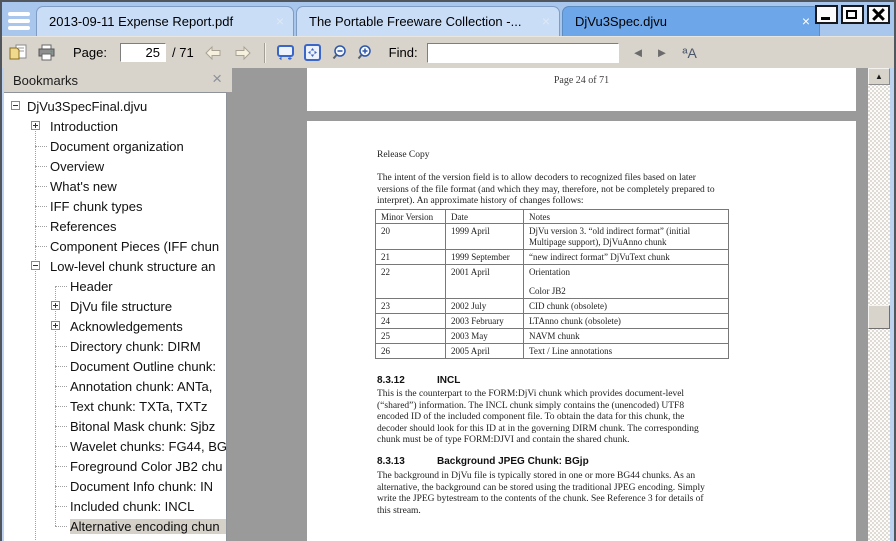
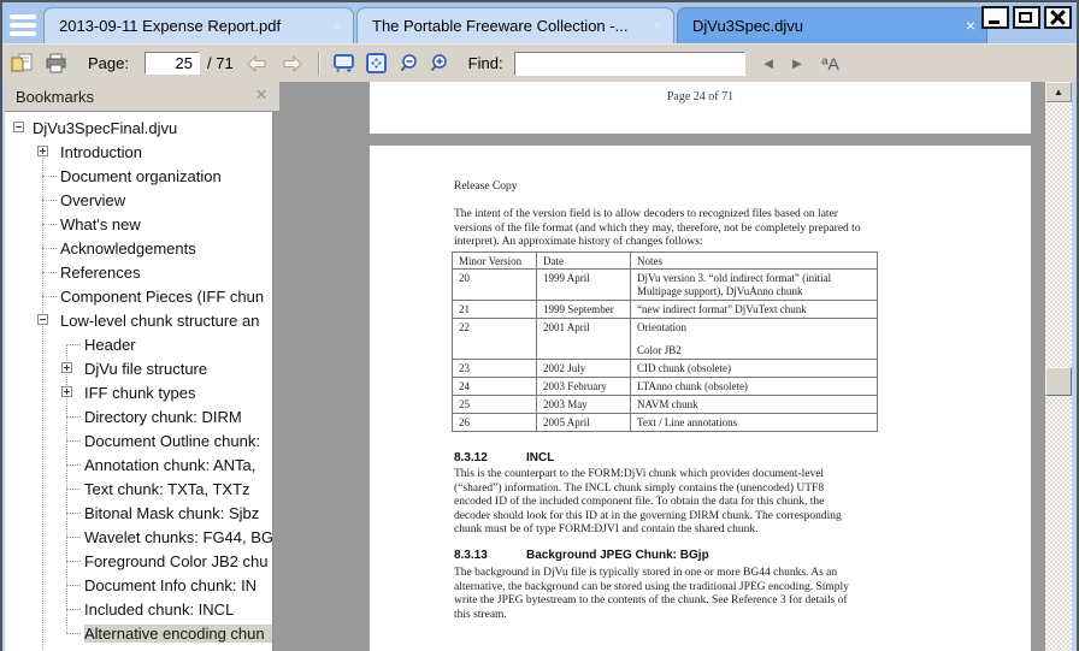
  2013-09-11 Expense Report.pdf
  The Portable Freeware Collection -...
  DjVu3Spec.djvu
  ×
  Page:
  25
  / 71
  Find:
  ◄
  ►
  ªA
  Bookmarks
  ×
  DjVu3SpecFinal.djvu
  Introduction
  Document organization
  Overview
  What's new
- IFF chunk types
+ Acknowledgements
  References
  Component Pieces (IFF chun
  Low-level chunk structure an
  Header
  DjVu file structure
- Acknowledgements
+ IFF chunk types
  Directory chunk: DIRM
  Document Outline chunk:
  Annotation chunk: ANTa,
  Text chunk: TXTa, TXTz
  Bitonal Mask chunk: Sjbz
  Wavelet chunks: FG44, BG
  Foreground Color JB2 chu
  Document Info chunk: IN
  Included chunk: INCL
  Alternative encoding chun
  Page 24 of 71
  Release Copy
  The intent of the version field is to allow decoders to recognized files based on later
  versions of the file format (and which they may, therefore, not be completely prepared to
  interpret). An approximate history of changes follows:
  Minor Version	Date	Notes
  20	1999 April	DjVu version 3. “old indirect format” (initial Multipage support), DjVuAnno chunk
  21	1999 September	“new indirect format” DjVuText chunk
  22	2001 April	Orientation Color JB2
  23	2002 July	CID chunk (obsolete)
  24	2003 February	LTAnno chunk (obsolete)
  25	2003 May	NAVM chunk
  26	2005 April	Text / Line annotations
  8.3.12 INCL
  This is the counterpart to the FORM:DjVi chunk which provides document-level
  (“shared”) information. The INCL chunk simply contains the (unencoded) UTF8
  encoded ID of the included component file. To obtain the data for this chunk, the
  decoder should look for this ID at in the governing DIRM chunk. The corresponding
  chunk must be of type FORM:DJVI and contain the shared chunk.
  8.3.13 Background JPEG Chunk: BGjp
  The background in DjVu file is typically stored in one or more BG44 chunks. As an
  alternative, the background can be stored using the traditional JPEG encoding. Simply
  write the JPEG bytestream to the contents of the chunk. See Reference 3 for details of
  this stream.
  ▲
